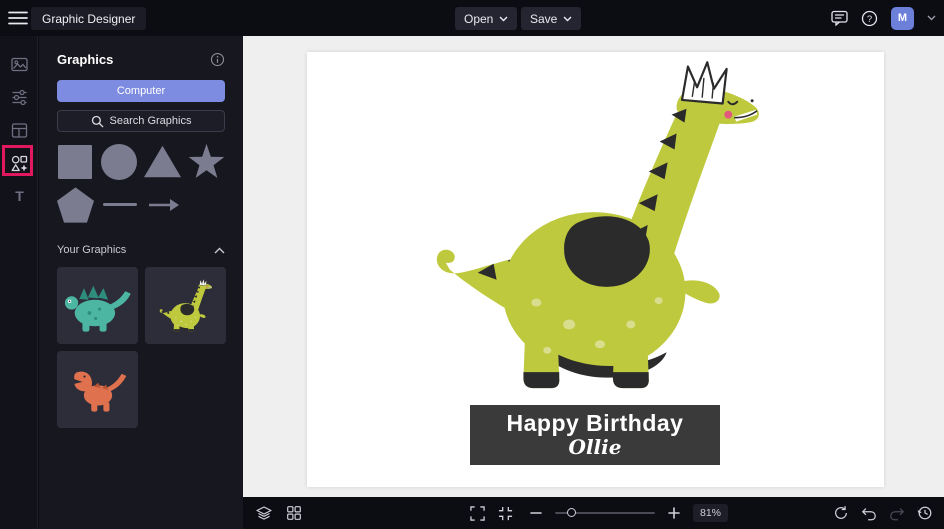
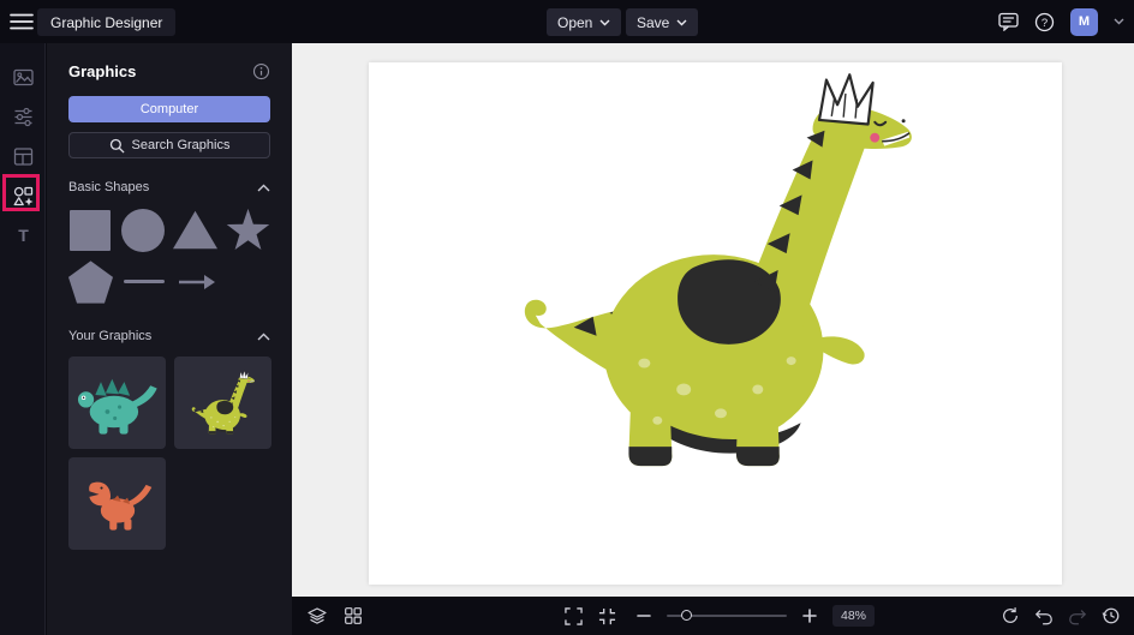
  Graphic Designer
  Open
  Save
  ?
  M
  T
  Graphics
  Computer
  Search Graphics
+ Basic Shapes
  Your Graphics
- Happy Birthday
- Ollie
- 81%
+ 48%
